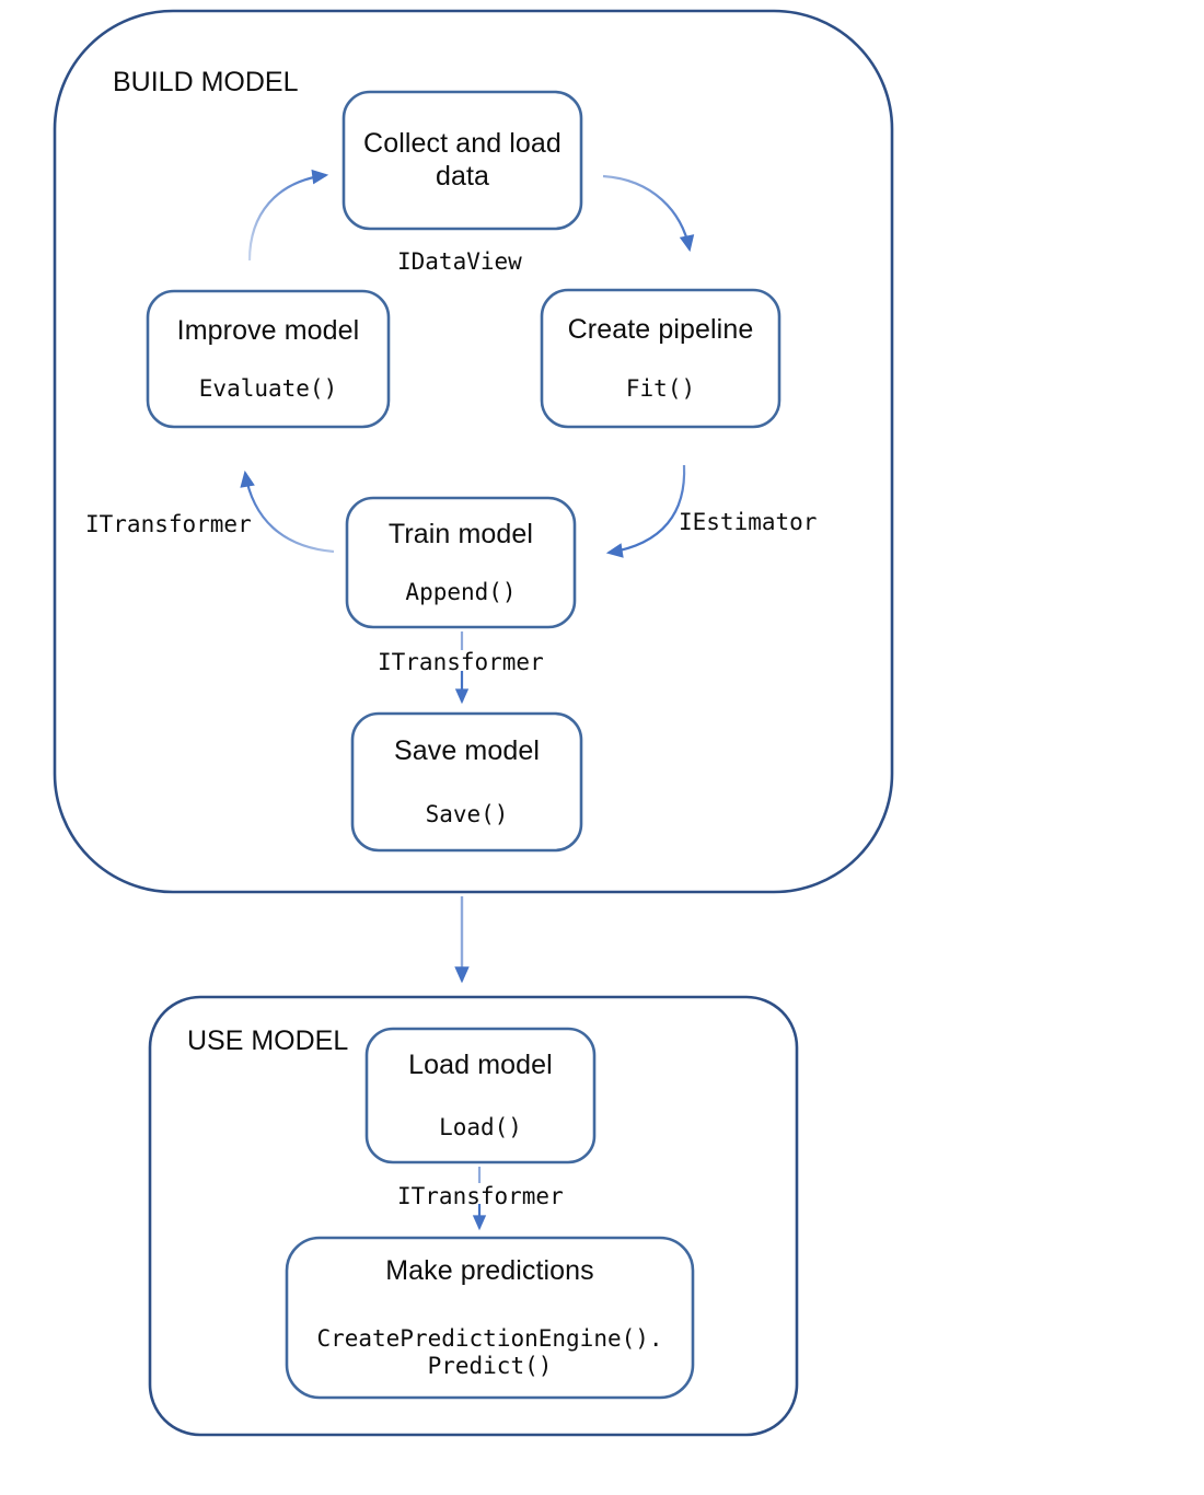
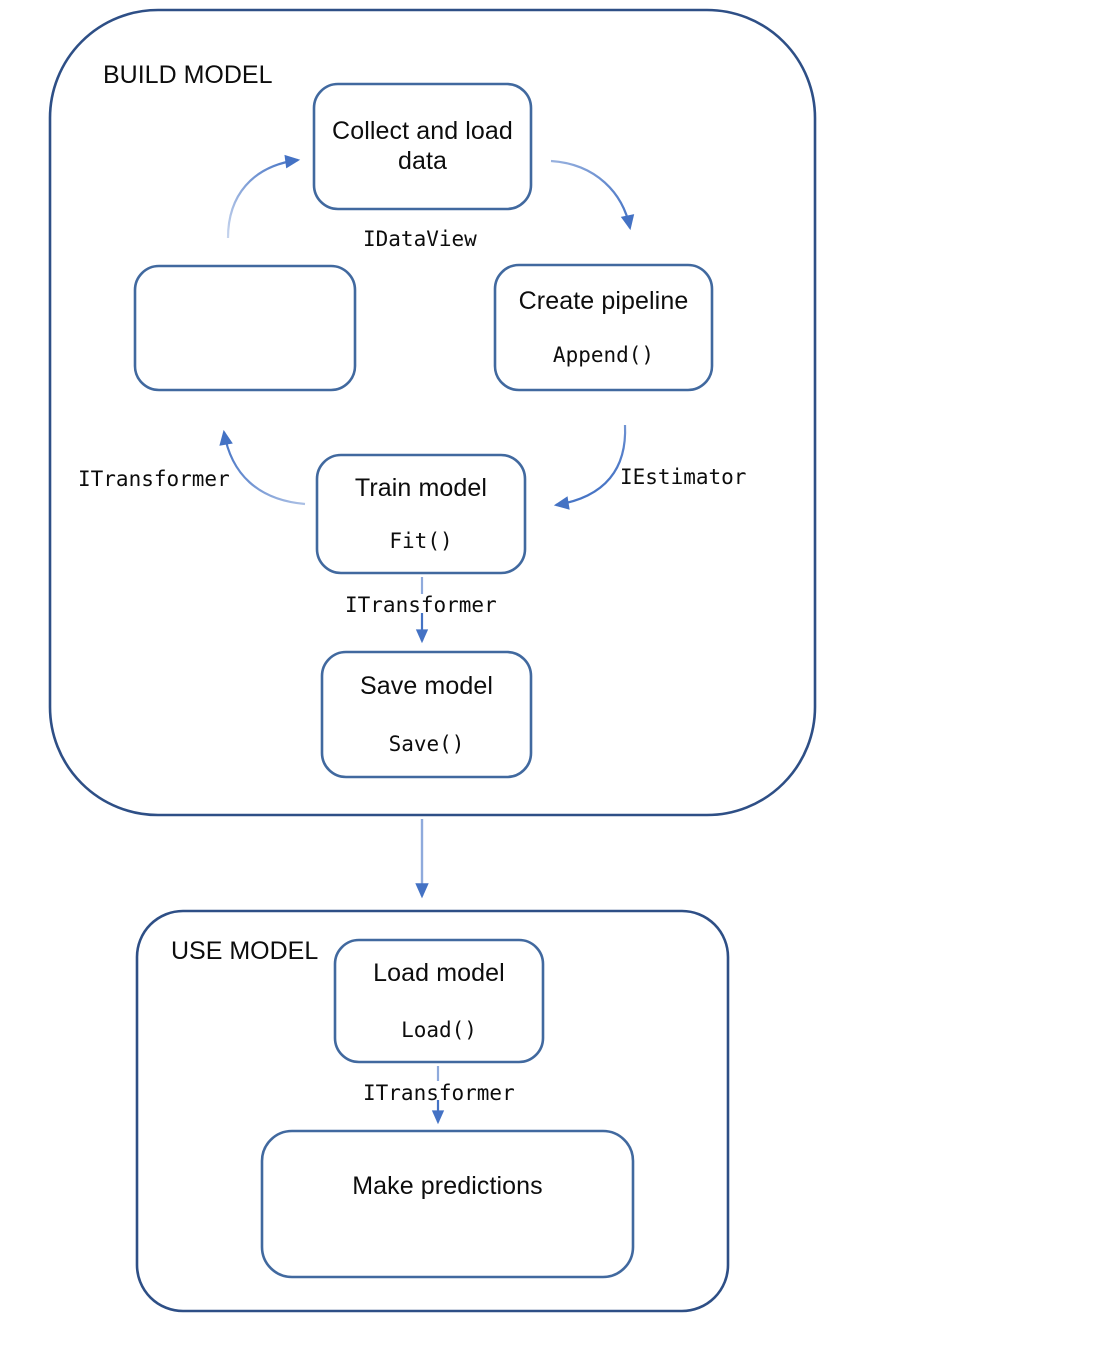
  BUILD MODEL
  USE MODEL
  Collect and load
  data
- Improve model
- Evaluate()
  Create pipeline
- Fit()
+ Append()
  Train model
- Append()
+ Fit()
  Save model
  Save()
  Load model
  Load()
  Make predictions
- CreatePredictionEngine().
- Predict()
  IDataView
  IEstimator
  ITransformer
  ITransformer
  ITransformer
